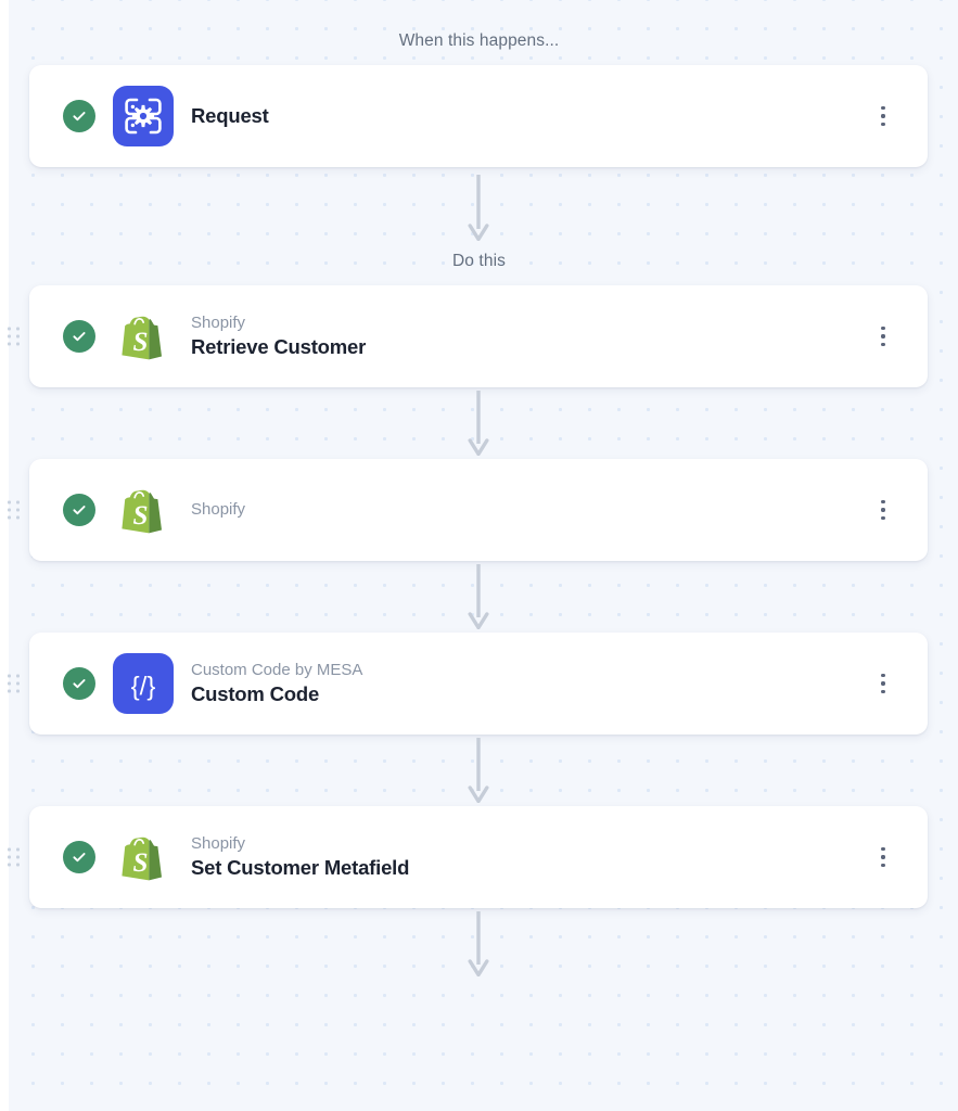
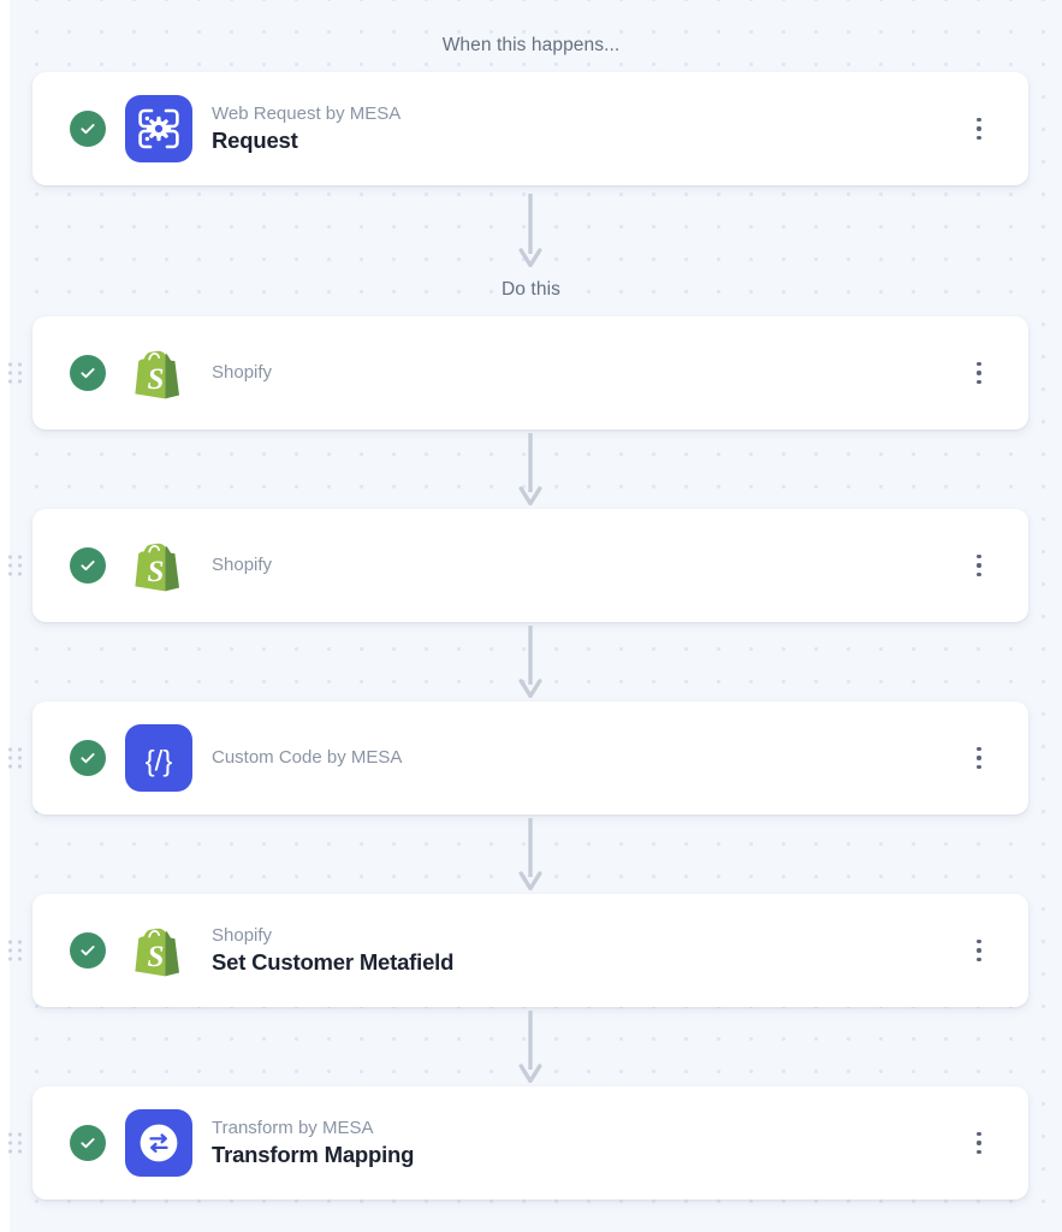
  When this happens...
+ Web Request by MESA
  Request
  Do this
  S
  Shopify
- Retrieve Customer
  S
  Shopify
  {/}
  Custom Code by MESA
- Custom Code
  S
  Shopify
  Set Customer Metafield
+ Transform by MESA
+ Transform Mapping
